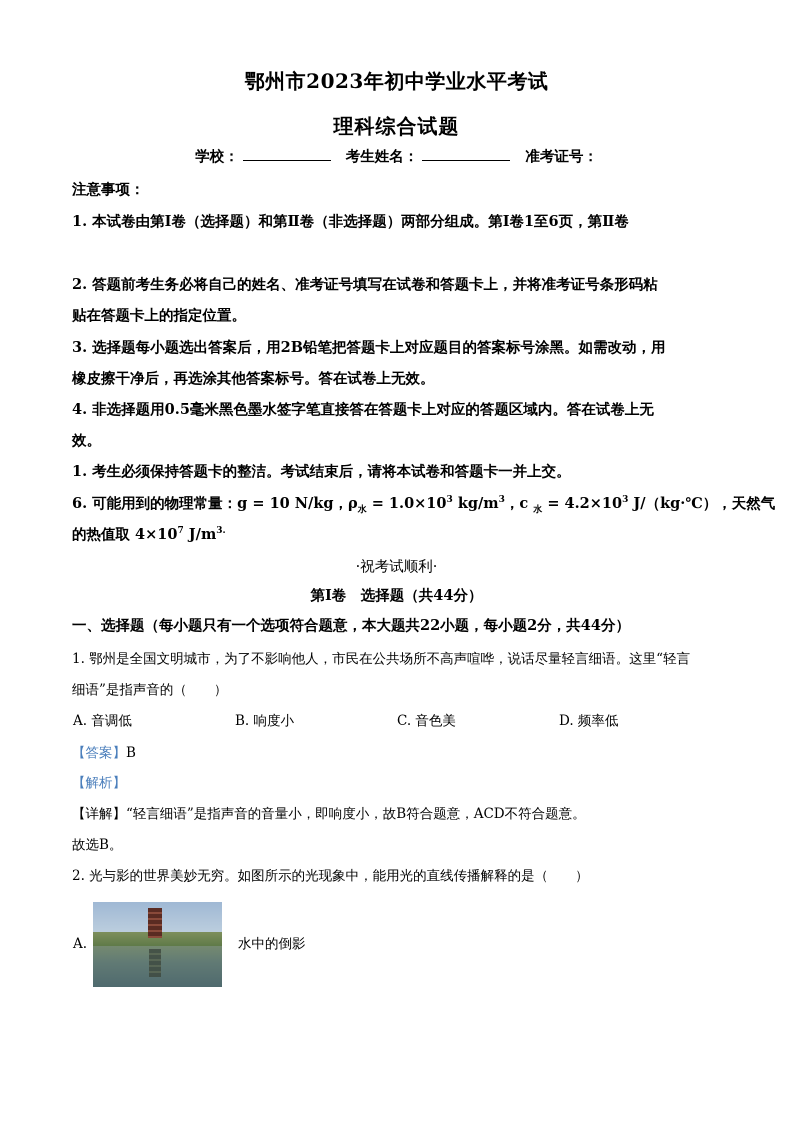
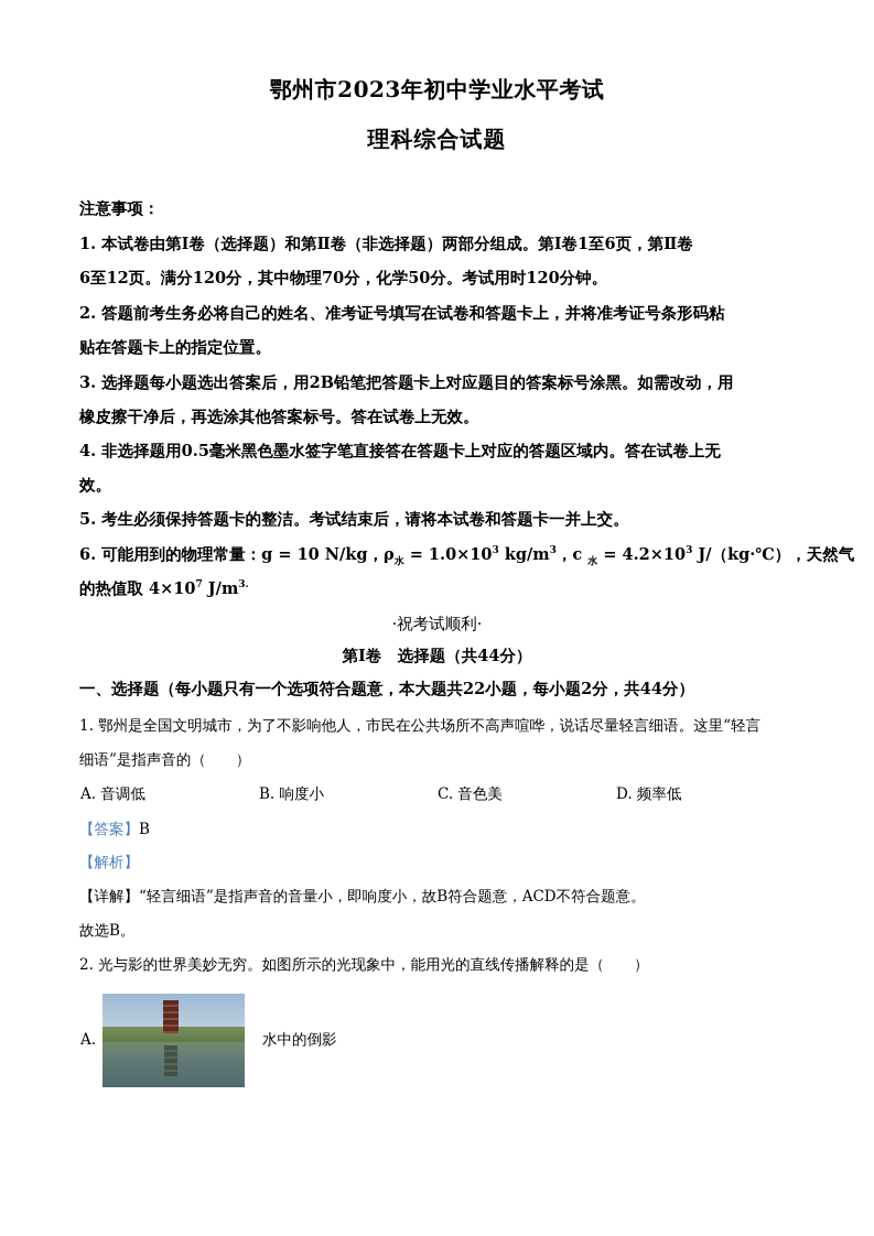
  鄂州市2023年初中学业水平考试
  理科综合试题
- 学校： 考生姓名： 准考证号：
  注意事项：
  1. 本试卷由第Ⅰ卷（选择题）和第Ⅱ卷（非选择题）两部分组成。第Ⅰ卷1至6页，第Ⅱ卷
+ 6至12页。满分120分，其中物理70分，化学50分。考试用时120分钟。
  2. 答题前考生务必将自己的姓名、准考证号填写在试卷和答题卡上，并将准考证号条形码粘
  贴在答题卡上的指定位置。
  3. 选择题每小题选出答案后，用2B铅笔把答题卡上对应题目的答案标号涂黑。如需改动，用
  橡皮擦干净后，再选涂其他答案标号。答在试卷上无效。
  4. 非选择题用0.5毫米黑色墨水签字笔直接答在答题卡上对应的答题区域内。答在试卷上无
  效。
- 1. 考生必须保持答题卡的整洁。考试结束后，请将本试卷和答题卡一并上交。
+ 5. 考生必须保持答题卡的整洁。考试结束后，请将本试卷和答题卡一并上交。
  6. 可能用到的物理常量：g = 10 N/kg，ρ水 = 1.0×103 kg/m3，c 水 = 4.2×103 J/（kg·℃），天然气
  的热值取 4×107 J/m3.
  ·祝考试顺利·
  第Ⅰ卷 选择题（共44分）
  一、选择题（每小题只有一个选项符合题意，本大题共22小题，每小题2分，共44分）
  1. 鄂州是全国文明城市，为了不影响他人，市民在公共场所不高声喧哗，说话尽量轻言细语。这里“轻言
  细语”是指声音的（ ）
  A. 音调低
  B. 响度小
  C. 音色美
  D. 频率低
  【答案】B
  【解析】
  【详解】“轻言细语”是指声音的音量小，即响度小，故B符合题意，ACD不符合题意。
  故选B。
  2. 光与影的世界美妙无穷。如图所示的光现象中，能用光的直线传播解释的是（ ）
  A.
  水中的倒影
